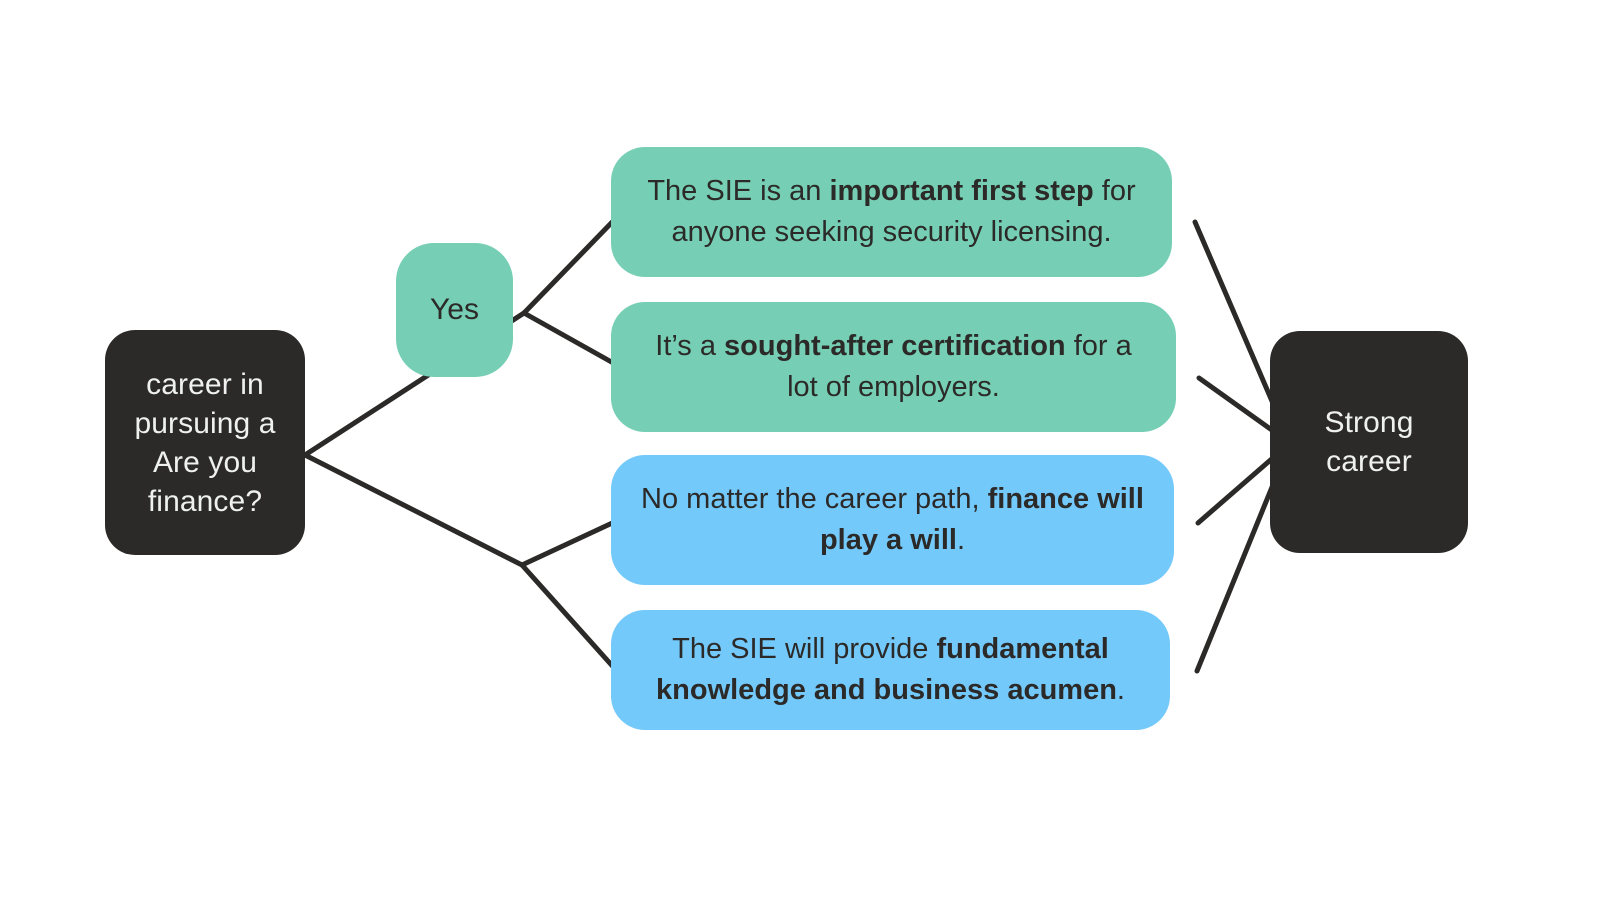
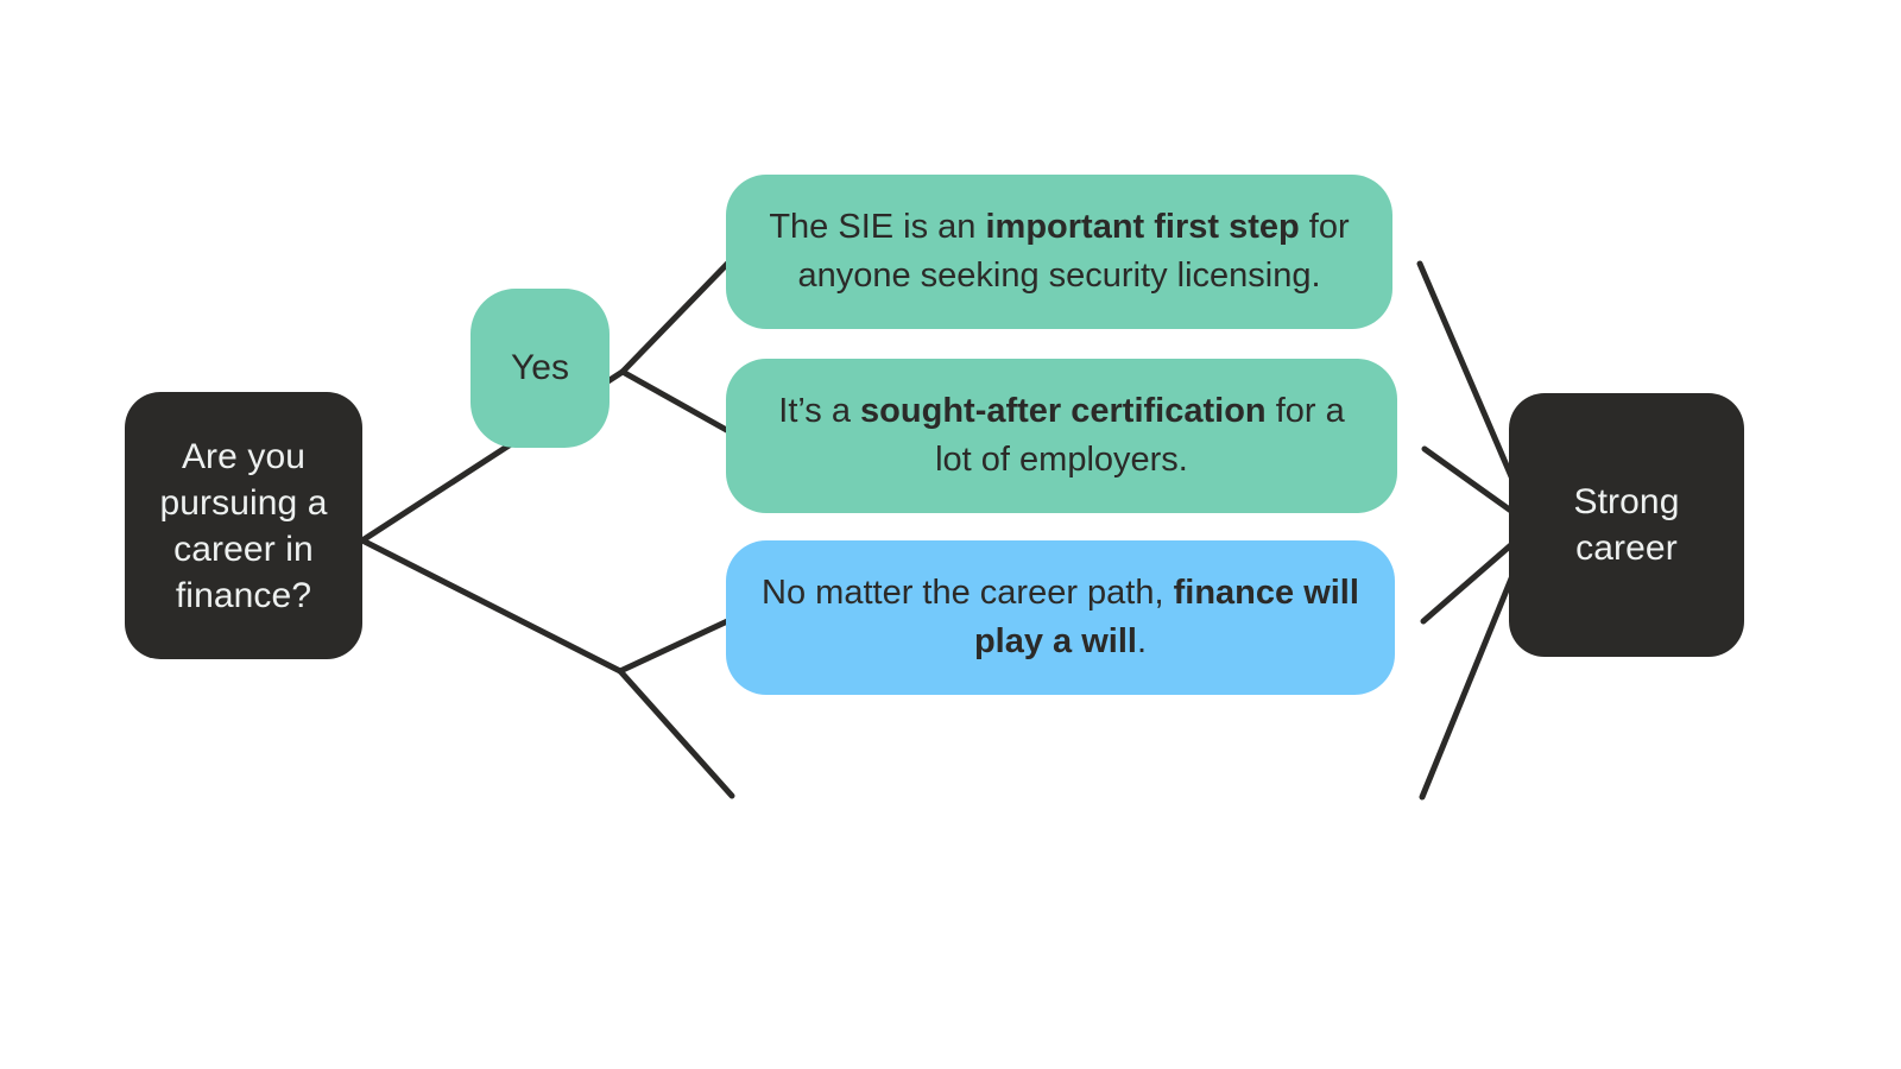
- career in
+ Are you
  pursuing a
- Are you
+ career in
  finance?
  Yes
  The SIE is an important first step for anyone seeking security licensing.
  It’s a sought-after certification for a lot of employers.
  No matter the career path, finance will play a will.
- The SIE will provide fundamental knowledge and business acumen.
  Strong
  career
